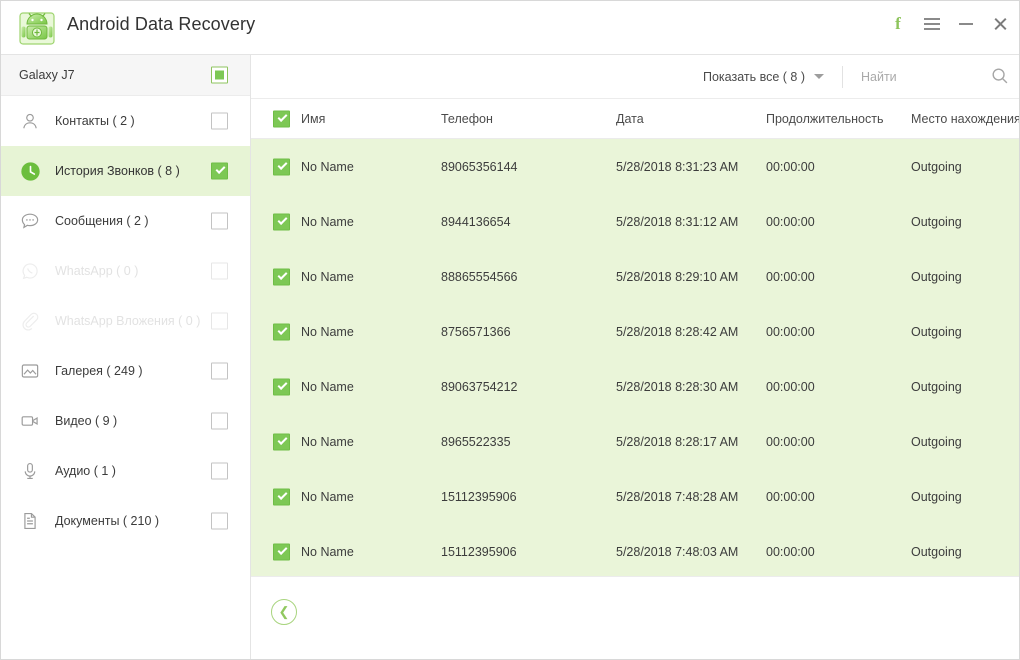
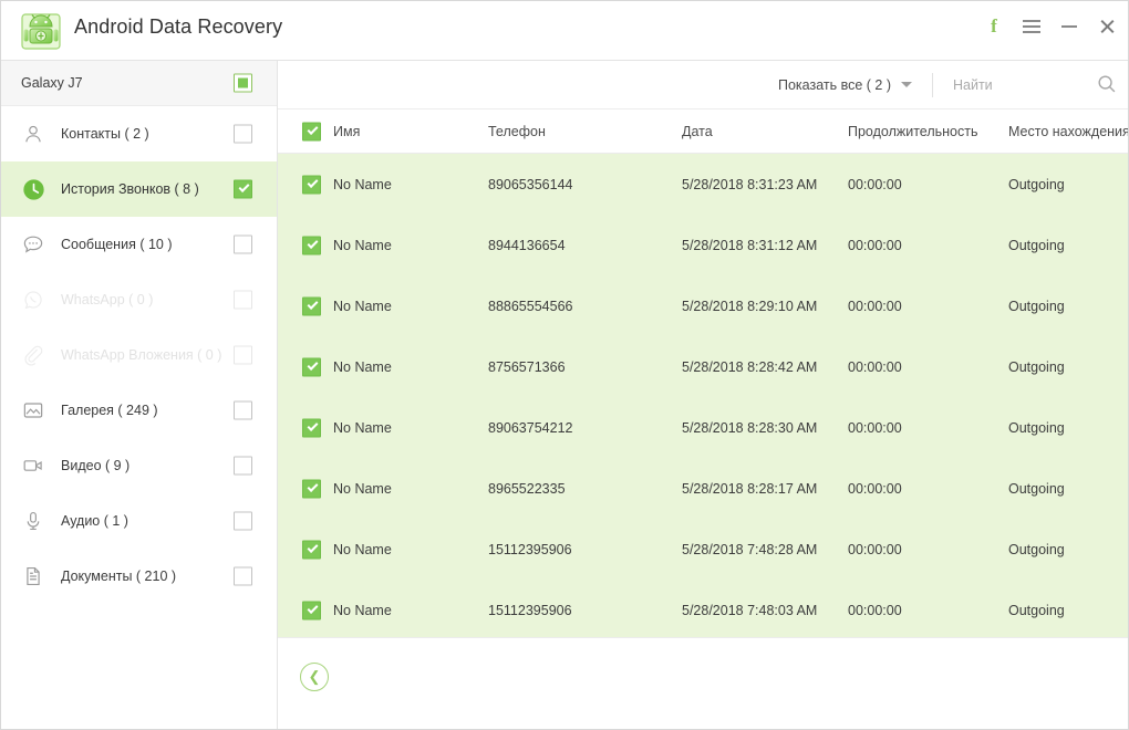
  Android Data Recovery
  f
  Galaxy J7
  Контакты ( 2 )
  История Звонков ( 8 )
- Сообщения ( 2 )
+ Сообщения ( 10 )
  WhatsApp ( 0 )
  WhatsApp Вложения ( 0 )
  Галерея ( 249 )
  Видео ( 9 )
  Аудио ( 1 )
  Документы ( 210 )
- Показать все ( 8 )
+ Показать все ( 2 )
  Найти
  Имя
  Телефон
  Дата
  Продолжительность
  Место нахождения
  No Name
  89065356144
  5/28/2018 8:31:23 AM
  00:00:00
  Outgoing
  No Name
  8944136654
  5/28/2018 8:31:12 AM
  00:00:00
  Outgoing
  No Name
  88865554566
  5/28/2018 8:29:10 AM
  00:00:00
  Outgoing
  No Name
  8756571366
  5/28/2018 8:28:42 AM
  00:00:00
  Outgoing
  No Name
  89063754212
  5/28/2018 8:28:30 AM
  00:00:00
  Outgoing
  No Name
  8965522335
  5/28/2018 8:28:17 AM
  00:00:00
  Outgoing
  No Name
  15112395906
  5/28/2018 7:48:28 AM
  00:00:00
  Outgoing
  No Name
  15112395906
  5/28/2018 7:48:03 AM
  00:00:00
  Outgoing
  ❮
